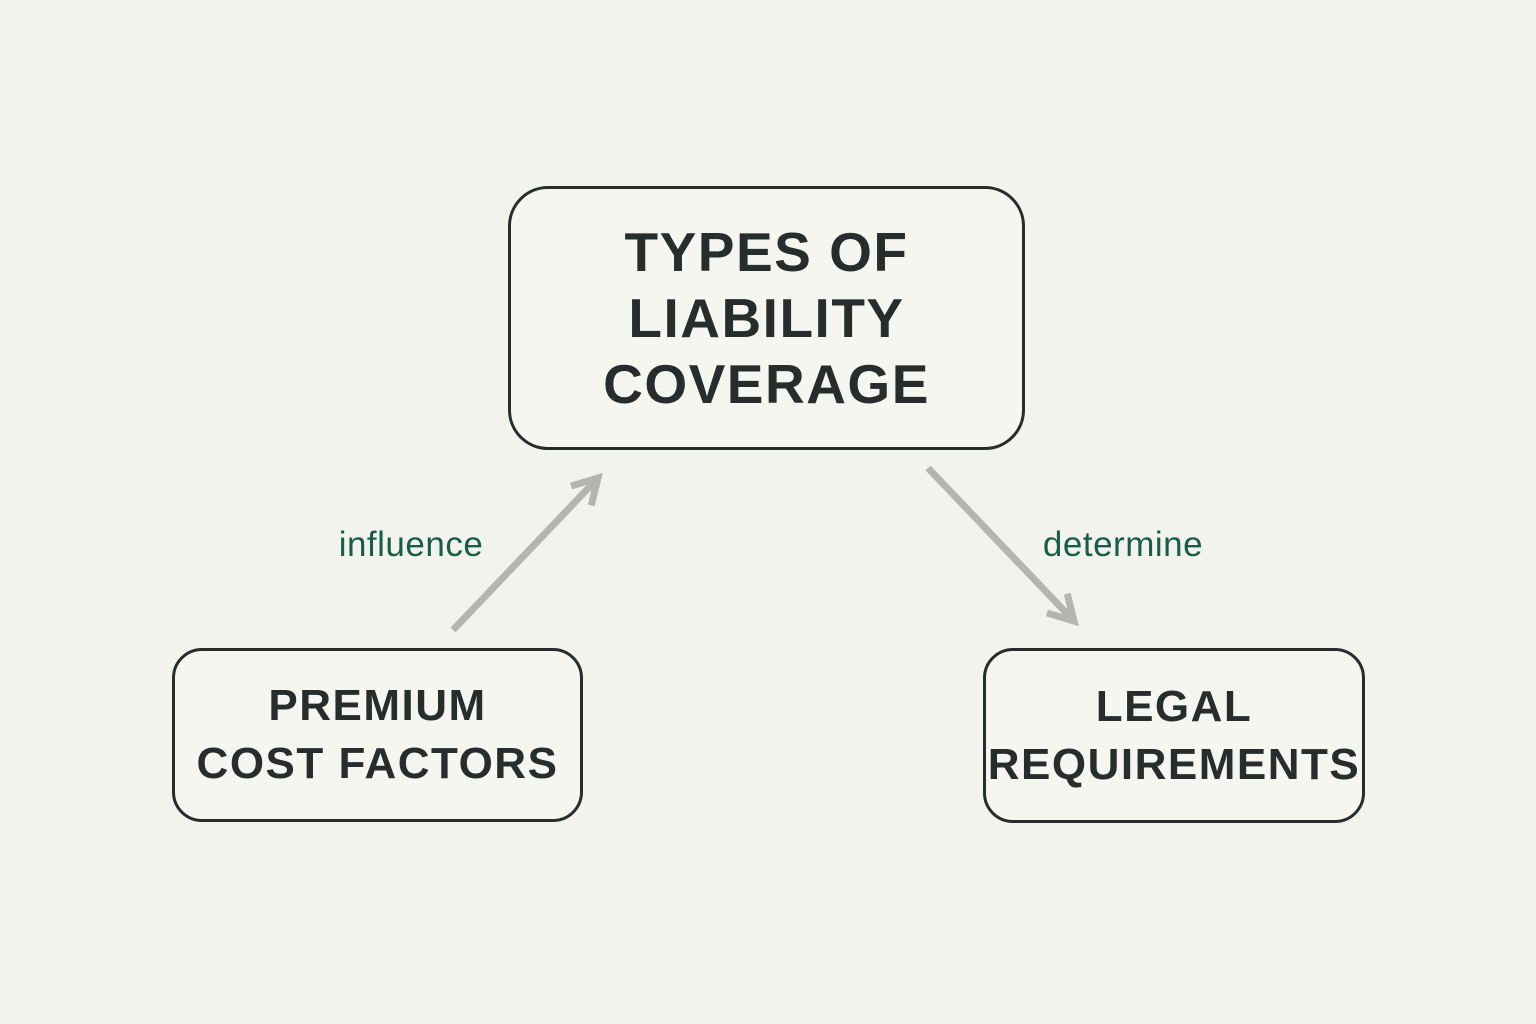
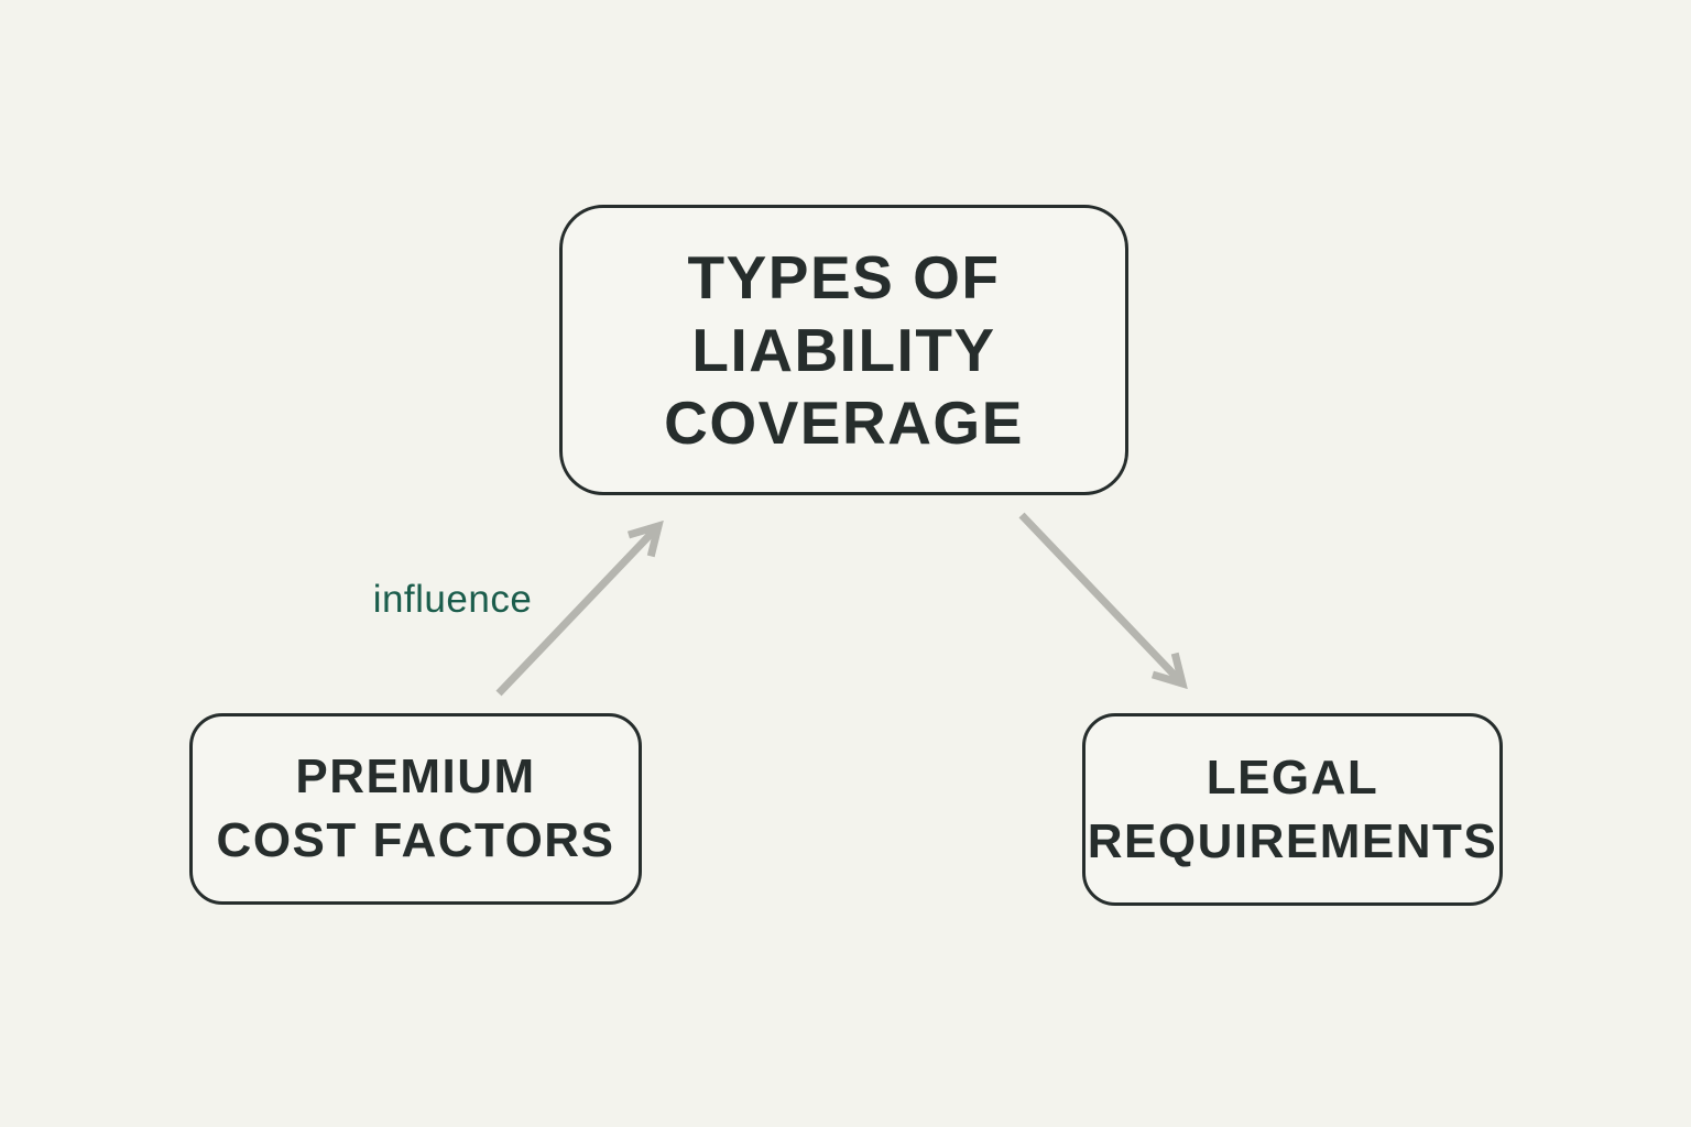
  TYPES OF
  LIABILITY
  COVERAGE
  PREMIUM
  COST FACTORS
  LEGAL
  REQUIREMENTS
  influence
- determine
